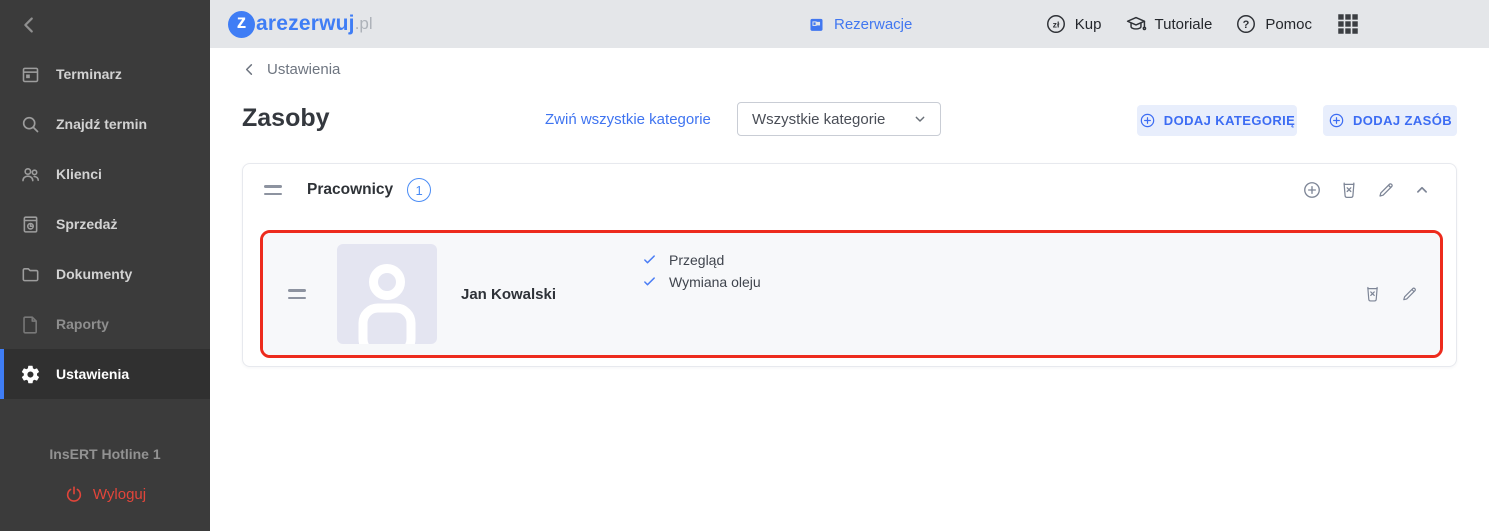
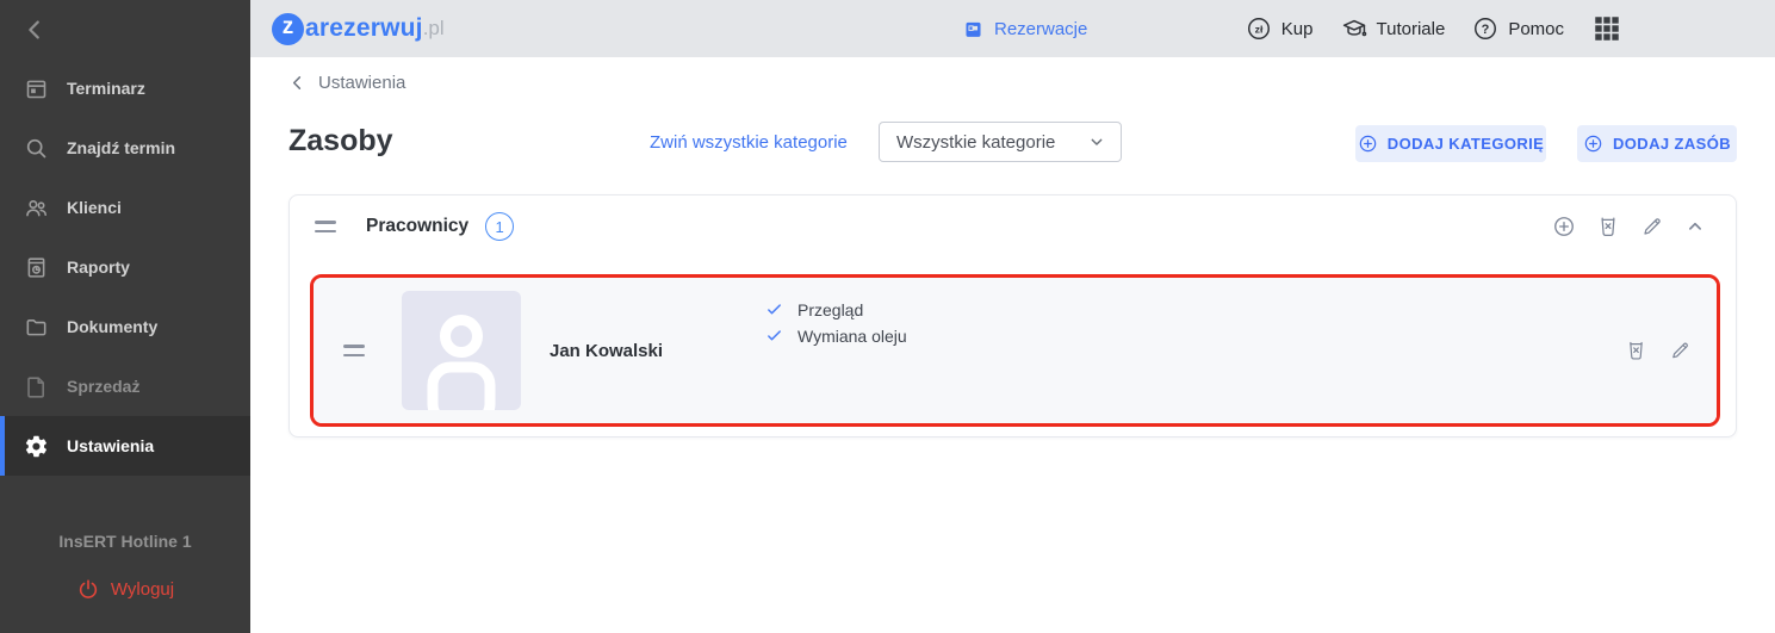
  Terminarz
  Znajdź termin
  Klienci
- Sprzedaż
+ Raporty
  Dokumenty
- Raporty
+ Sprzedaż
  Ustawienia
  InsERT Hotline 1
  Wyloguj
  z
  arezerwuj
  .pl
  Rezerwacje
  zł
  Kup
  Tutoriale
  ?
  Pomoc
  Ustawienia
  Zasoby
  Zwiń wszystkie kategorie
  Wszystkie kategorie
  DODAJ KATEGORIĘ
  DODAJ ZASÓB
  Pracownicy
  1
  Jan Kowalski
  Przegląd
  Wymiana oleju
